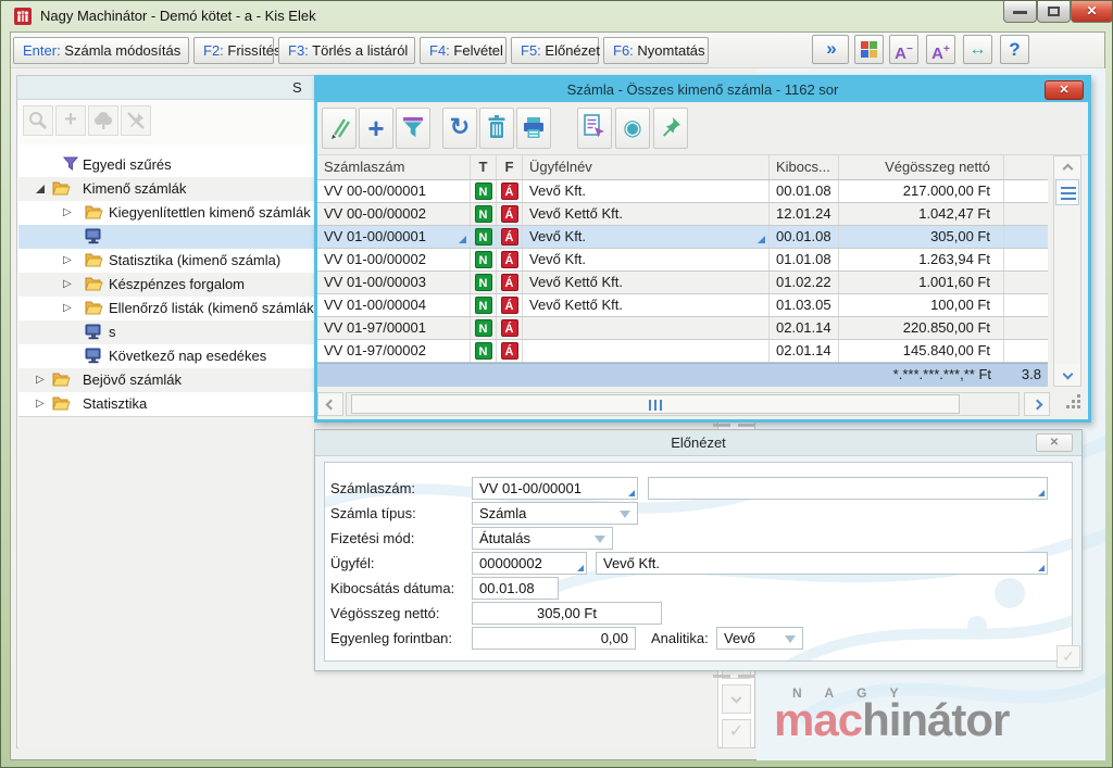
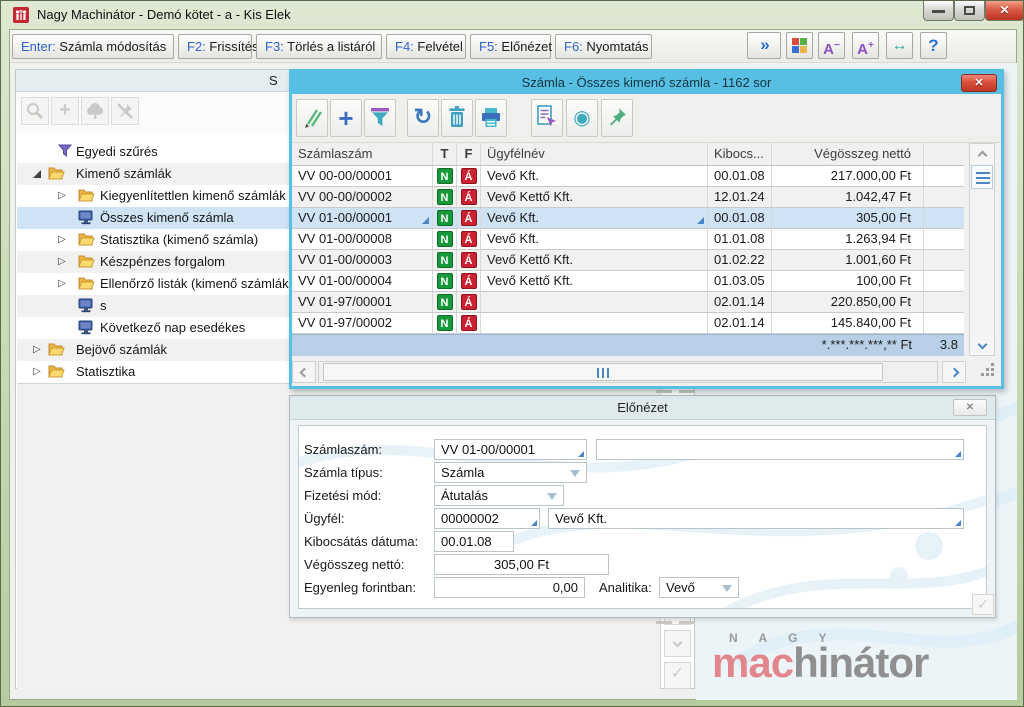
  Nagy Machinátor - Demó kötet - a - Kis Elek
  ✕
  Enter: Számla módosítás
  F2: Frissíté
  F3: Törlés a listáról
  F4: Felvétel
  F5: Előnézet
  F6: Nyomtatás
  »
  A−
  A+
  ↔
  ?
  N A G Y
  machinátor
  S
  +
  Egyedi szűrés
  Kimenő számlák
  ▷
  Kiegyenlítettlen kimenő számlák
+ Összes kimenő számla
  ▷
  Statisztika (kimenő számla)
  ▷
  Készpénzes forgalom
  ▷
  Ellenőrző listák (kimenő számlák
  s
  Következő nap esedékes
  ▷
  Bejövő számlák
  ▷
  Statisztika
  ✓
  Előnézet
  ✕
  Számlaszám:
  VV 01-00/00001
  Számla típus:
  Számla
  Fizetési mód:
  Átutalás
  Ügyfél:
  00000002
  Vevő Kft.
  Kibocsátás dátuma:
  00.01.08
  Végösszeg nettó:
  305,00 Ft
  Egyenleg forintban:
  0,00
  Analitika:
  Vevő
  ✓
  Számla - Összes kimenő számla - 1162 sor
  ✕
  +
  ↻
  ◉
  Számlaszám
  T
  F
  Ügyfélnév
  Kibocs...
  Végösszeg nettó
  VV 00-00/00001
  N
  Á
  Vevő Kft.
  00.01.08
  217.000,00 Ft
  VV 00-00/00002
  N
  Á
  Vevő Kettő Kft.
  12.01.24
  1.042,47 Ft
  VV 01-00/00001
  N
  Á
  Vevő Kft.
  00.01.08
  305,00 Ft
- VV 01-00/00002
+ VV 01-00/00008
  N
  Á
  Vevő Kft.
  01.01.08
  1.263,94 Ft
  VV 01-00/00003
  N
  Á
  Vevő Kettő Kft.
  01.02.22
  1.001,60 Ft
  VV 01-00/00004
  N
  Á
  Vevő Kettő Kft.
  01.03.05
  100,00 Ft
  VV 01-97/00001
  N
  Á
  02.01.14
  220.850,00 Ft
  VV 01-97/00002
  N
  Á
  02.01.14
  145.840,00 Ft
  *.***.***.***,** Ft
  3.8
